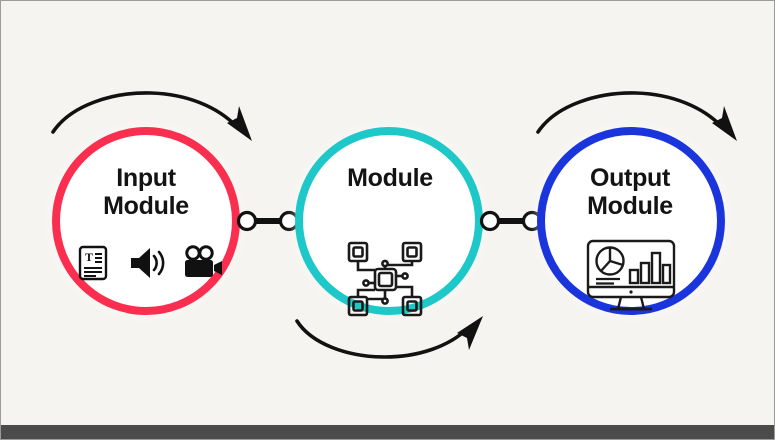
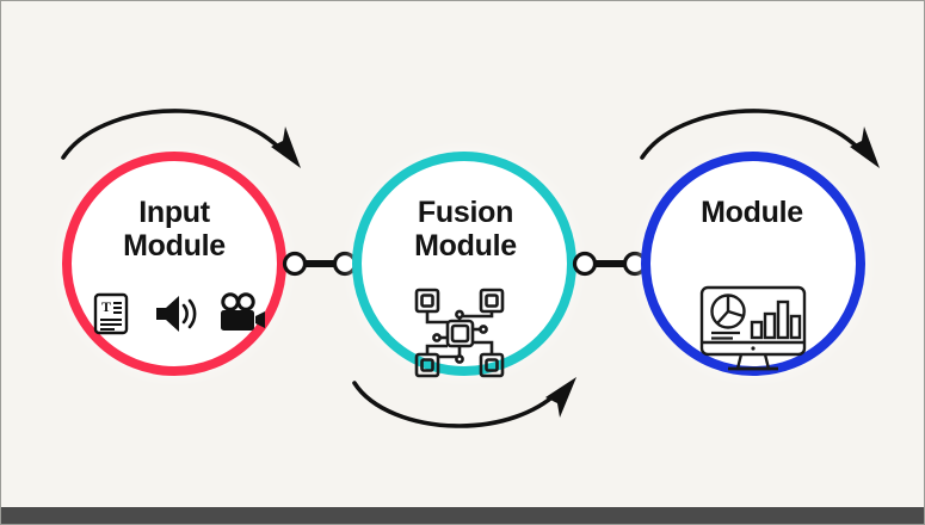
  T
  Input
  Module
+ Fusion
  Module
- Output
  Module
